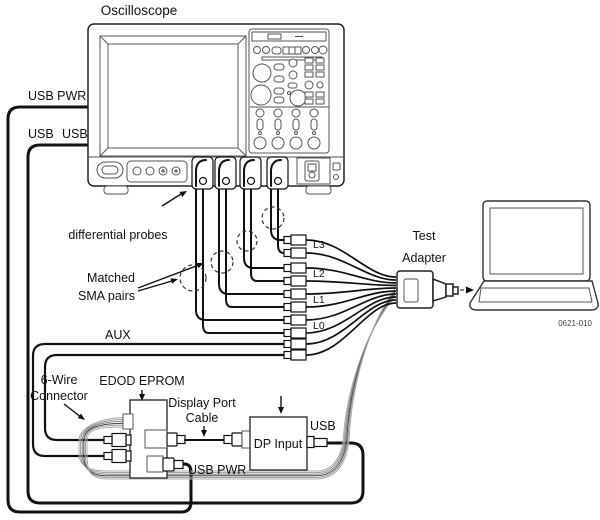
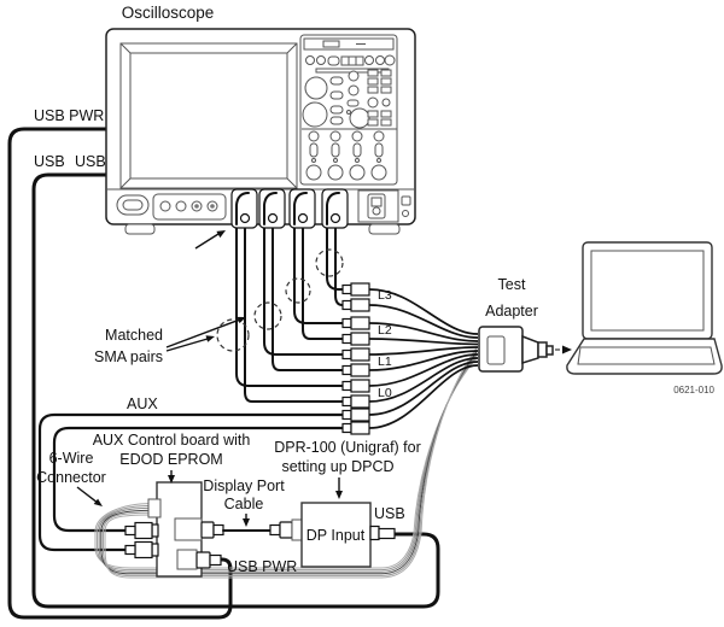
  Oscilloscope
  USB PWR
  USB
  USB
- differential probes
  Matched
  SMA pairs
  AUX
  Test
  Adapter
  L3
  L2
  L1
  L0
+ AUX Control board with
  EDOD EPROM
  6-Wire
  Connector
  Display Port
  Cable
+ DPR-100 (Unigraf) for
+ setting up DPCD
  DP Input
  USB
  USB PWR
  0621-010
